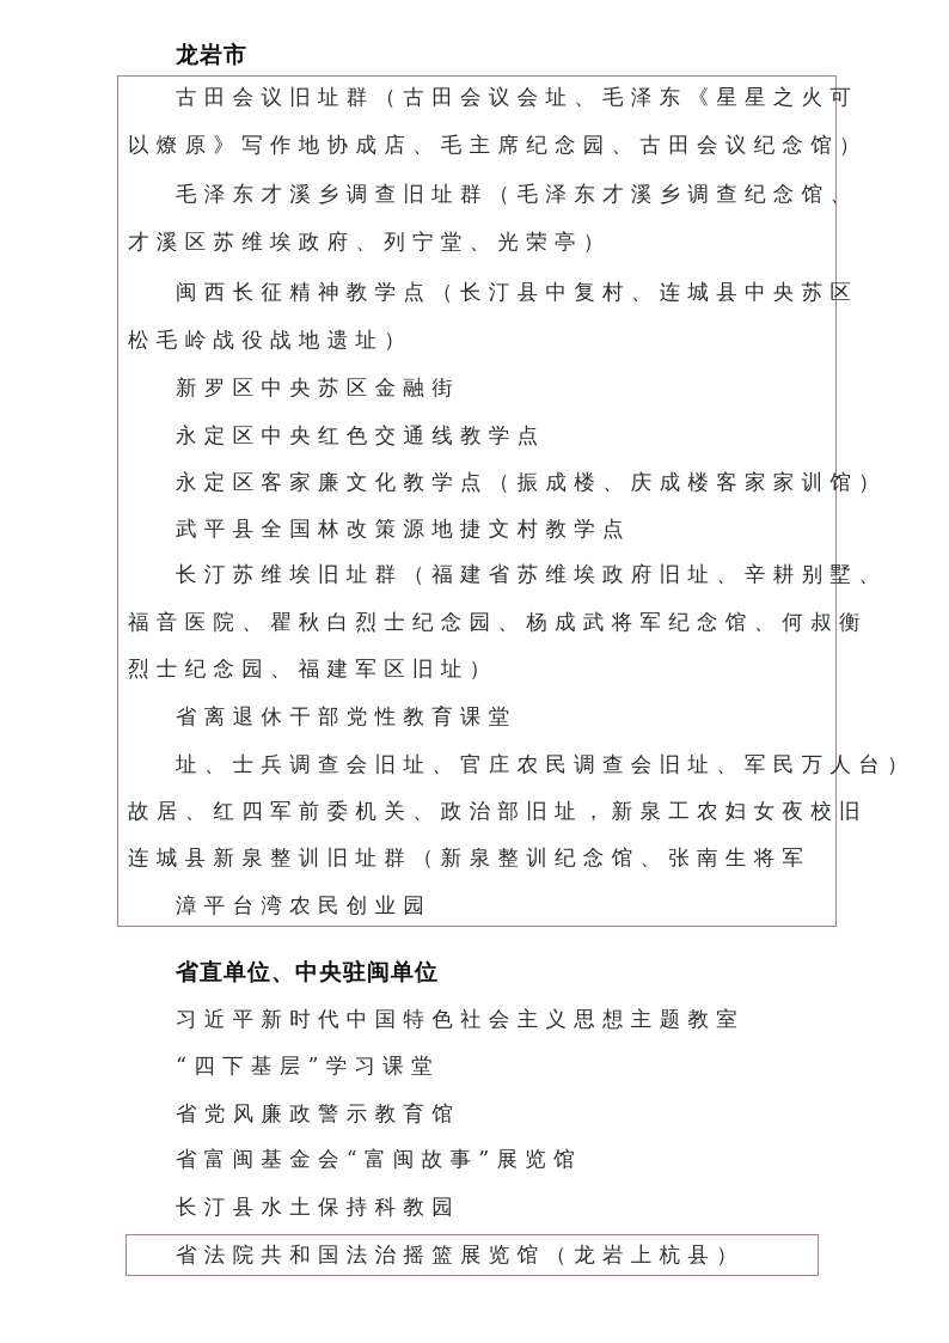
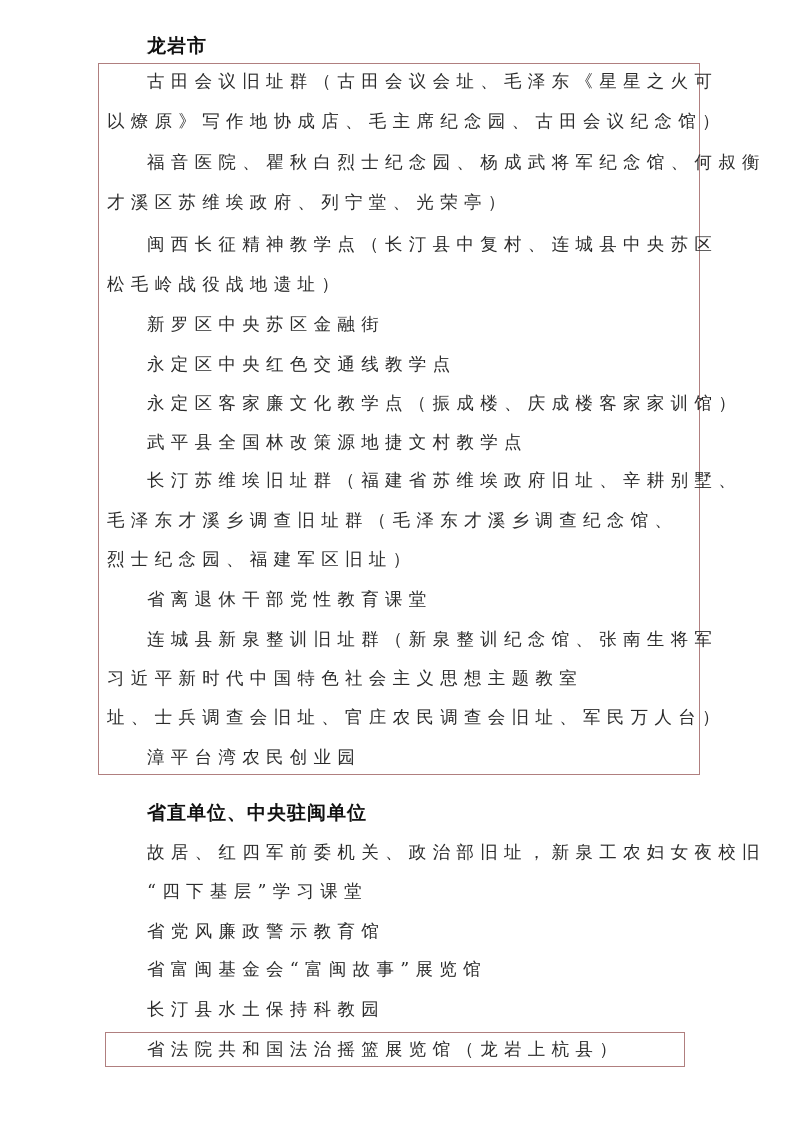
  龙岩市
  古田会议旧址群（古田会议会址、毛泽东《星星之火可
  以燎原》写作地协成店、毛主席纪念园、古田会议纪念馆）
- 毛泽东才溪乡调查旧址群（毛泽东才溪乡调查纪念馆、
+ 福音医院、瞿秋白烈士纪念园、杨成武将军纪念馆、何叔衡
  才溪区苏维埃政府、列宁堂、光荣亭）
  闽西长征精神教学点（长汀县中复村、连城县中央苏区
  松毛岭战役战地遗址）
  新罗区中央苏区金融街
  永定区中央红色交通线教学点
  永定区客家廉文化教学点（振成楼、庆成楼客家家训馆）
  武平县全国林改策源地捷文村教学点
  长汀苏维埃旧址群（福建省苏维埃政府旧址、辛耕别墅、
- 福音医院、瞿秋白烈士纪念园、杨成武将军纪念馆、何叔衡
+ 毛泽东才溪乡调查旧址群（毛泽东才溪乡调查纪念馆、
  烈士纪念园、福建军区旧址）
  省离退休干部党性教育课堂
- 址、士兵调查会旧址、官庄农民调查会旧址、军民万人台）
+ 连城县新泉整训旧址群（新泉整训纪念馆、张南生将军
- 故居、红四军前委机关、政治部旧址，新泉工农妇女夜校旧
+ 习近平新时代中国特色社会主义思想主题教室
- 连城县新泉整训旧址群（新泉整训纪念馆、张南生将军
+ 址、士兵调查会旧址、官庄农民调查会旧址、军民万人台）
  漳平台湾农民创业园
  省直单位、中央驻闽单位
- 习近平新时代中国特色社会主义思想主题教室
+ 故居、红四军前委机关、政治部旧址，新泉工农妇女夜校旧
  “四下基层”学习课堂
  省党风廉政警示教育馆
  省富闽基金会“富闽故事”展览馆
  长汀县水土保持科教园
  省法院共和国法治摇篮展览馆（龙岩上杭县）
